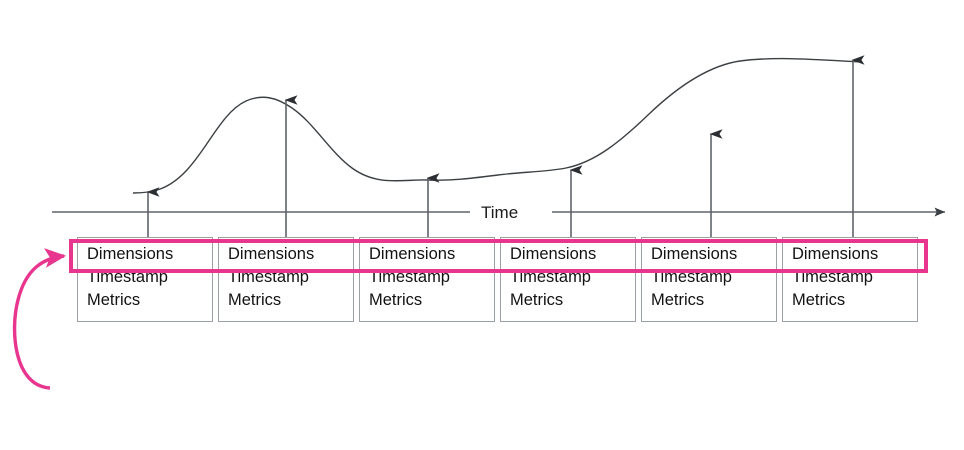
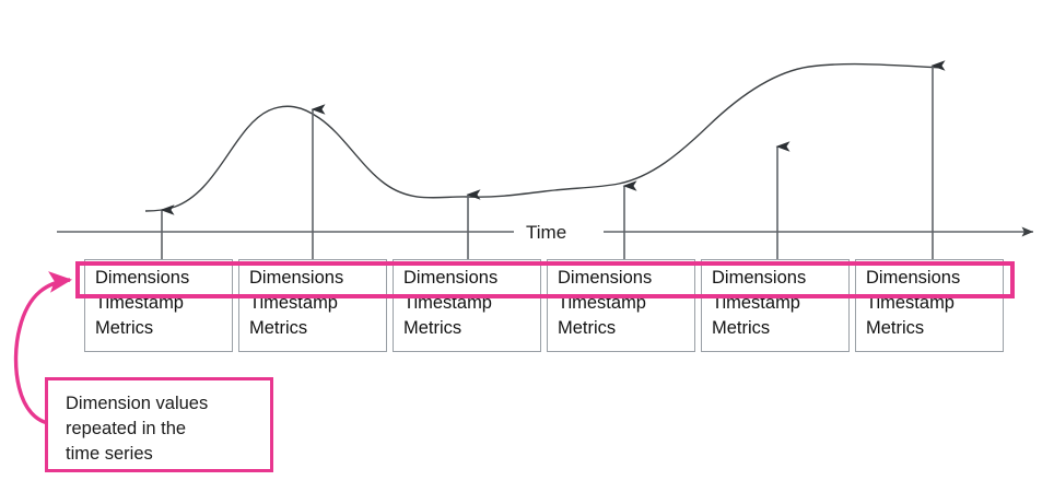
  Time
  Dimensions
  Timestamp
  Metrics
  Dimensions
  Timestamp
  Metrics
  Dimensions
  Timestamp
  Metrics
  Dimensions
  Timestamp
  Metrics
  Dimensions
  Timestamp
  Metrics
  Dimensions
  Timestamp
  Metrics
+ Dimension values
+ repeated in the
+ time series
